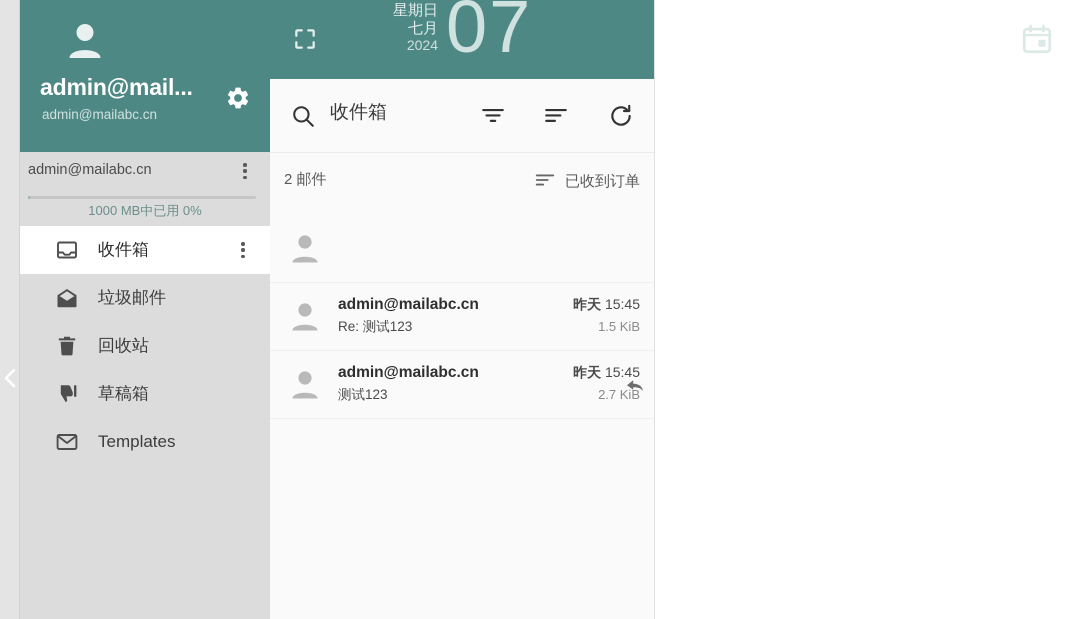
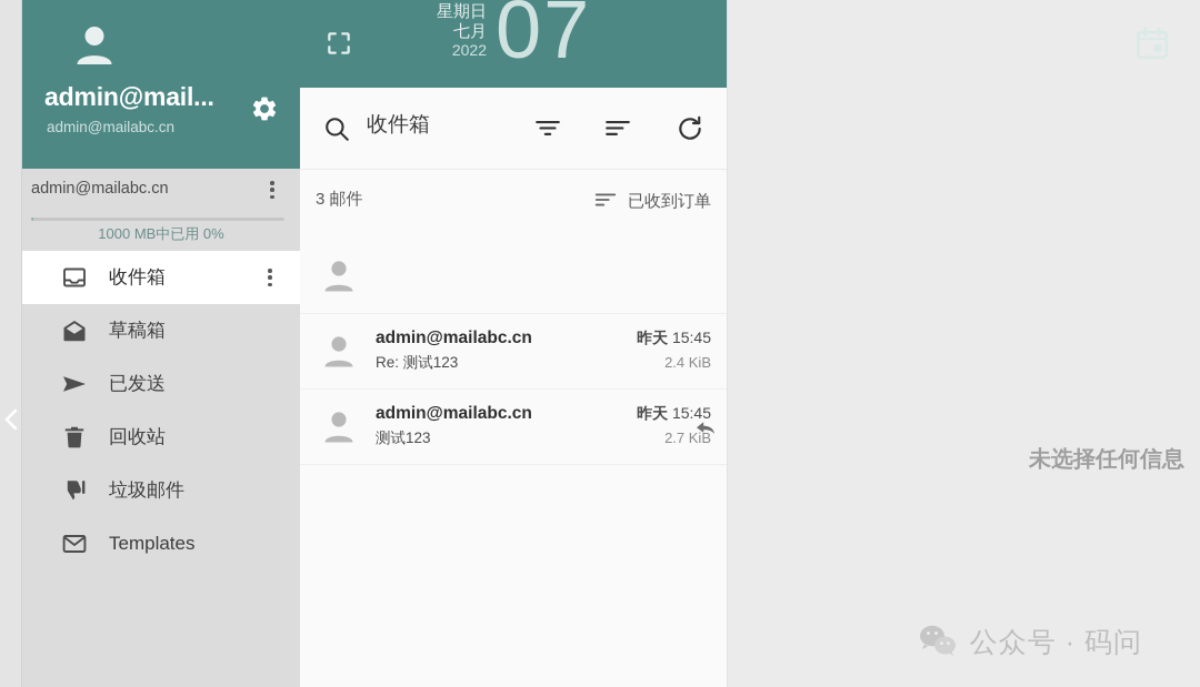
  admin@mail...
  admin@mailabc.cn
  admin@mailabc.cn
  1000 MB中已用 0%
  收件箱
- 垃圾邮件
+ 草稿箱
+ 已发送
  回收站
- 草稿箱
+ 垃圾邮件
  Templates
  星期日
  七月
- 2024
+ 2022
  07
  收件箱
- 2 邮件
+ 3 邮件
  已收到订单
  admin@mailabc.cn
  昨天 15:45
  Re: 测试123
- 1.5 KiB
+ 2.4 KiB
  admin@mailabc.cn
  昨天 15:45
  测试123
  2.7 KiB
+ 未选择任何信息
+ 公众号 · 码问
